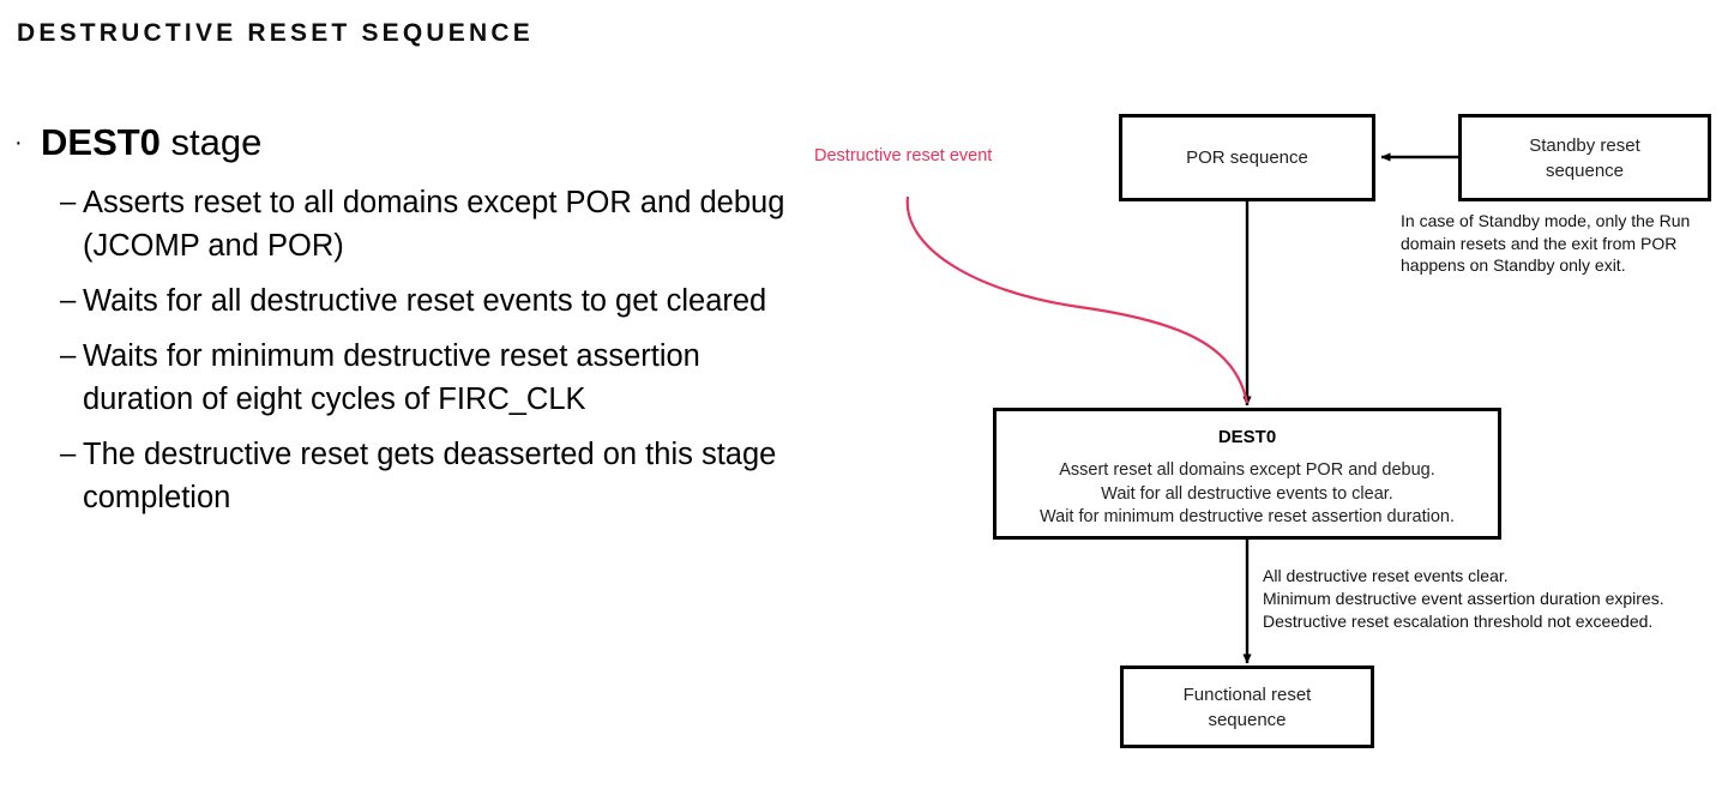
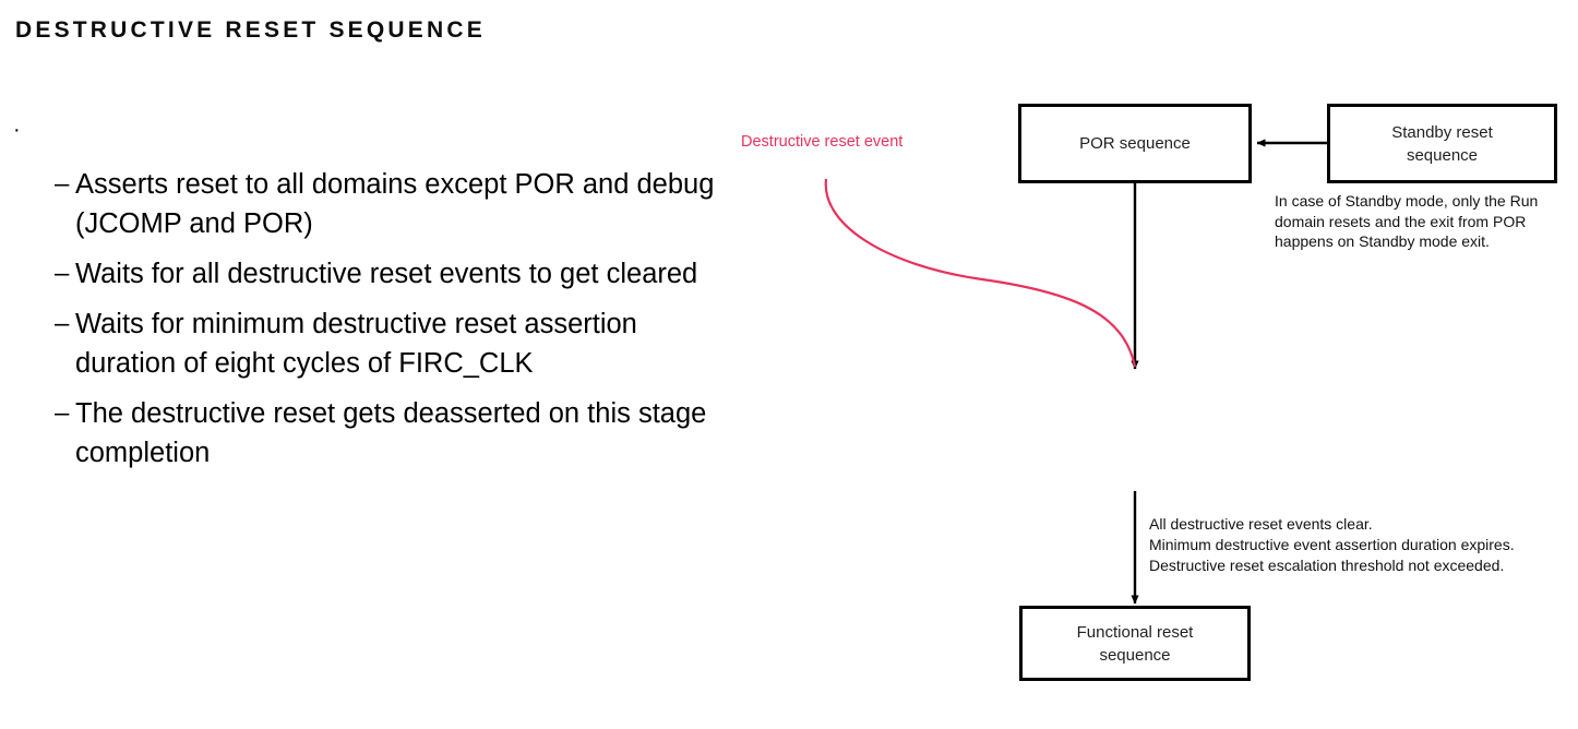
  DESTRUCTIVE RESET SEQUENCE
  ·
- DEST0 stage
  –
  Asserts reset to all domains except POR and debug (JCOMP and POR)
  –
  Waits for all destructive reset events to get cleared
  –
  Waits for minimum destructive reset assertion duration of eight cycles of FIRC_CLK
  –
  The destructive reset gets deasserted on this stage completion
  Destructive reset event
  POR sequence
  Standby reset
  sequence
  In case of Standby mode, only the Run
  domain resets and the exit from POR
- happens on Standby only exit.
+ happens on Standby mode exit.
- DEST0
- Assert reset all domains except POR and debug.
- Wait for all destructive events to clear.
- Wait for minimum destructive reset assertion duration.
  All destructive reset events clear.
  Minimum destructive event assertion duration expires.
  Destructive reset escalation threshold not exceeded.
  Functional reset
  sequence
